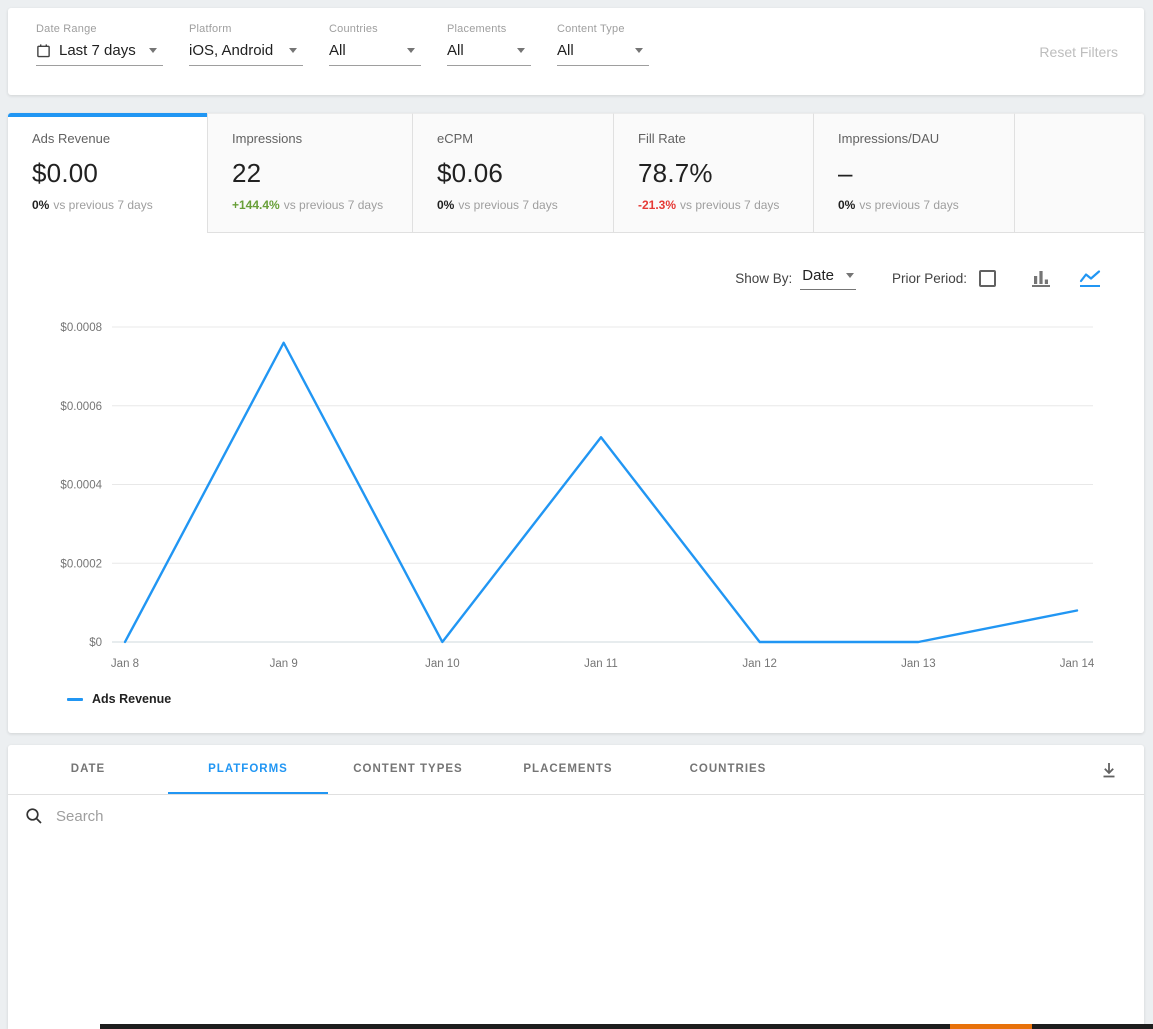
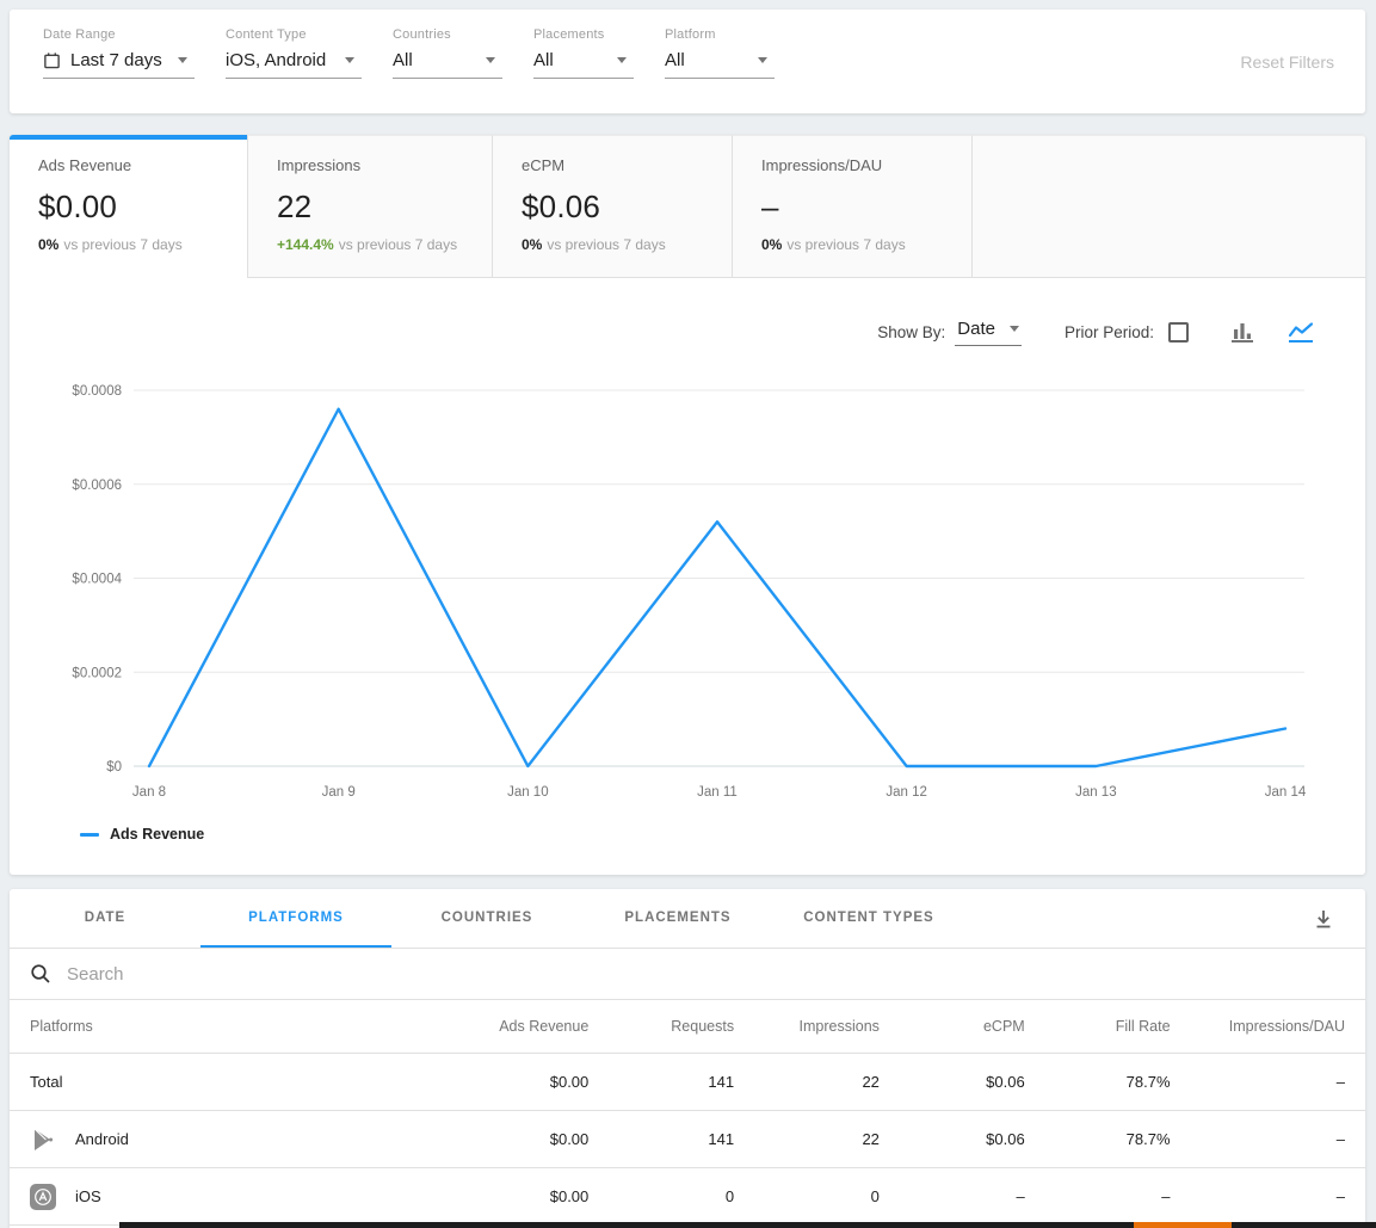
  Date Range
  Last 7 days
- Platform
+ Content Type
  iOS, Android
  Countries
  All
  Placements
  All
- Content Type
+ Platform
  All
  Reset Filters
  Ads Revenue
  $0.00
  0% vs previous 7 days
  Impressions
  22
  +144.4% vs previous 7 days
  eCPM
  $0.06
  0% vs previous 7 days
- Fill Rate
- 78.7%
- -21.3% vs previous 7 days
  Impressions/DAU
  –
  0% vs previous 7 days
  Show By:
  Date
  Prior Period:
  $0
  $0.0002
  $0.0004
  $0.0006
  $0.0008
  Jan 8
  Jan 9
  Jan 10
  Jan 11
  Jan 12
  Jan 13
  Jan 14
  Ads Revenue
  DATE
  PLATFORMS
- CONTENT TYPES
+ COUNTRIES
  PLACEMENTS
- COUNTRIES
+ CONTENT TYPES
  Search
+ Platforms	Ads Revenue	Requests	Impressions	eCPM	Fill Rate	Impressions/DAU
+ Total	$0.00	141	22	$0.06	78.7%	–
+ Android	$0.00	141	22	$0.06	78.7%	–
+ iOS	$0.00	0	0	–	–	–
